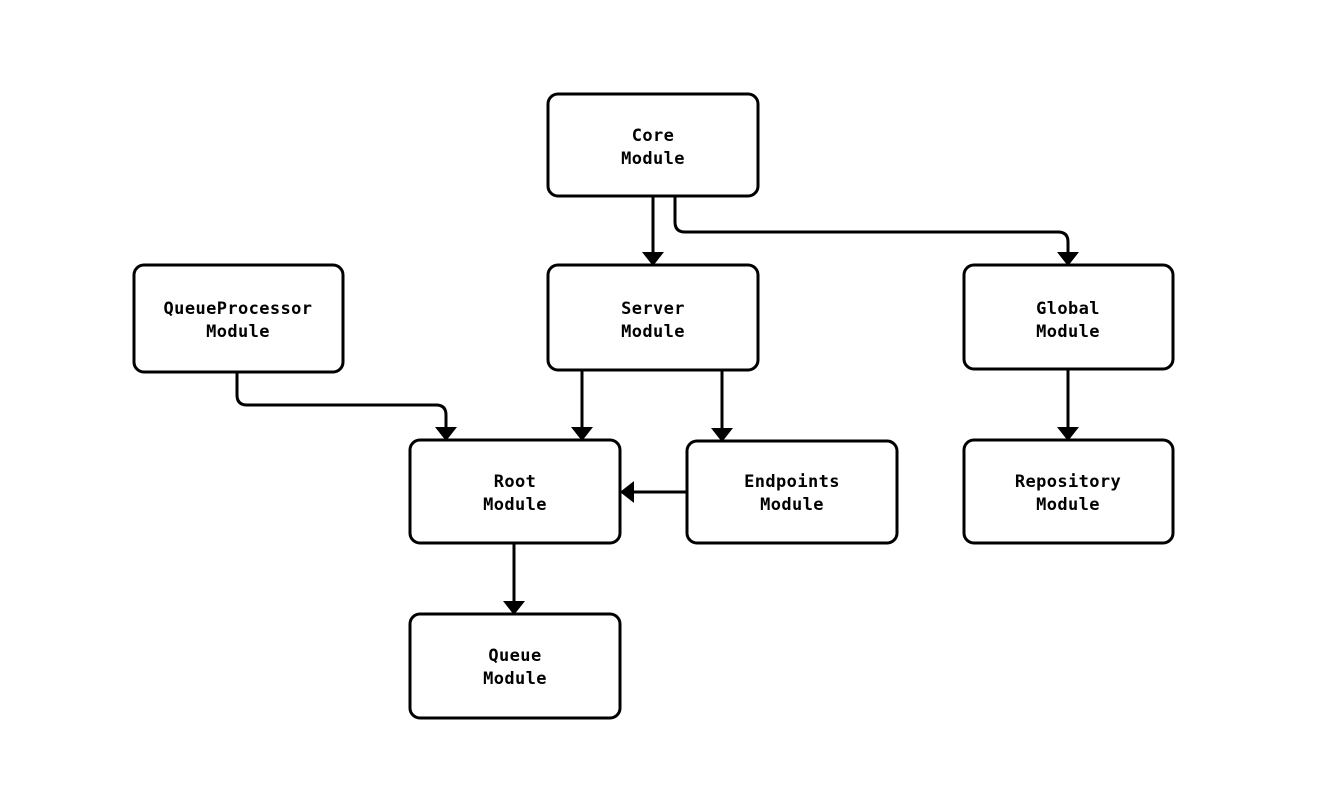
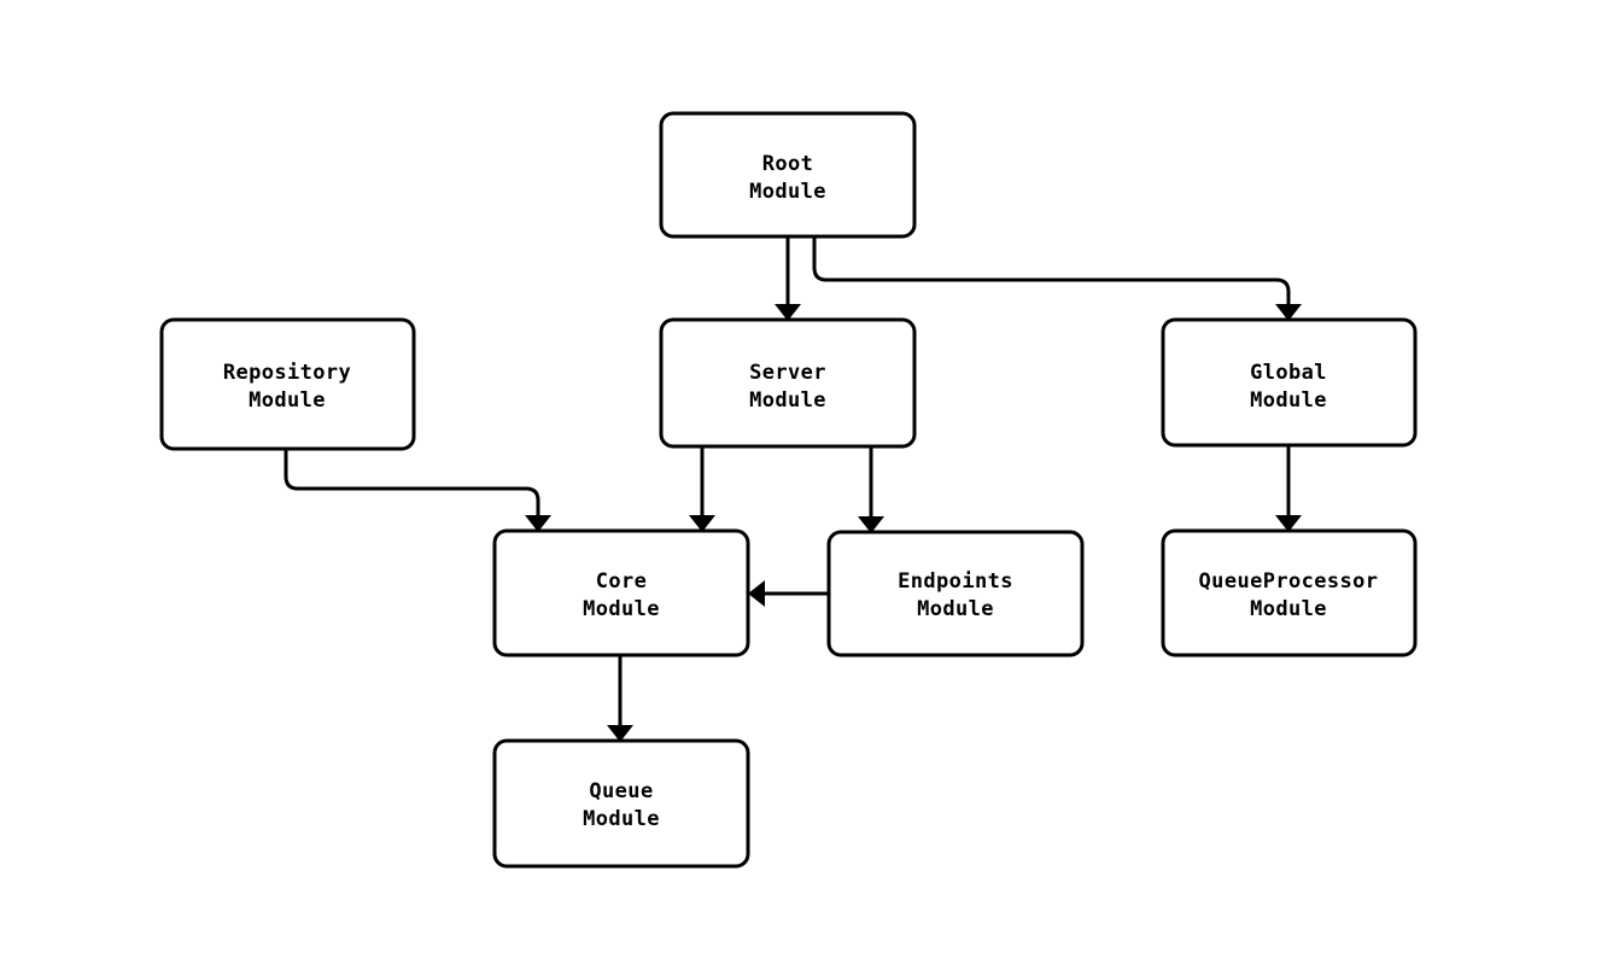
- Core
+ Root
  Module
- QueueProcessor
+ Repository
  Module
  Server
  Module
  Global
  Module
- Root
+ Core
  Module
  Endpoints
  Module
- Repository
+ QueueProcessor
  Module
  Queue
  Module
